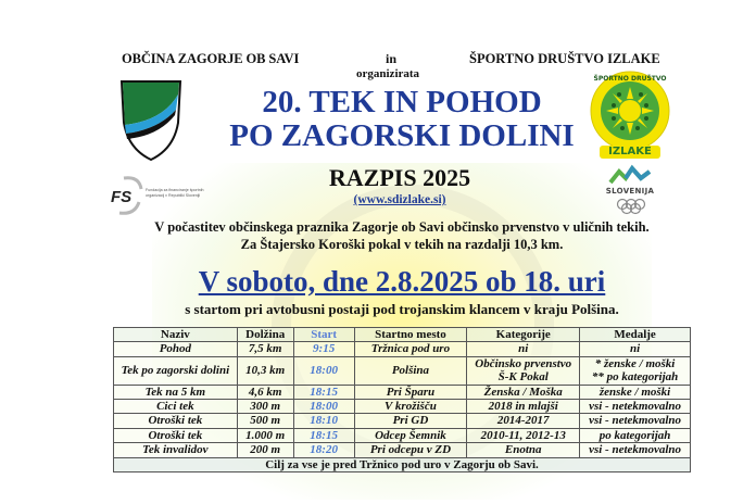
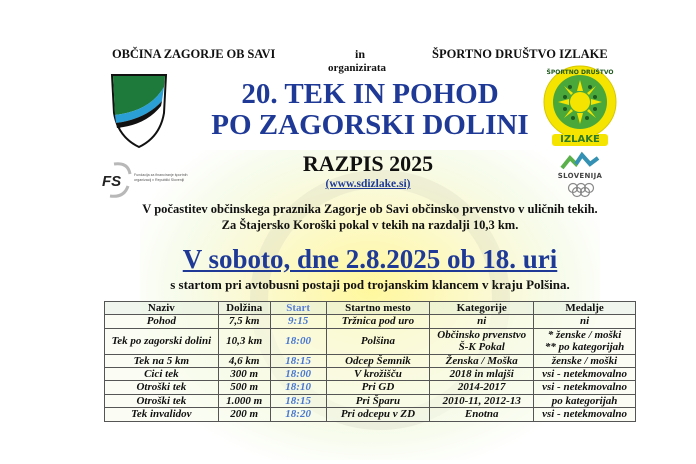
  OBČINA ZAGORJE OB SAVI
  in
  organizirata
  ŠPORTNO DRUŠTVO IZLAKE
  FS
  20. TEK IN POHOD
  PO ZAGORSKI DOLINI
  RAZPIS 2025
  (www.sdizlake.si)
  IZLAKE
  SLOVENIJA
  V počastitev občinskega praznika Zagorje ob Savi občinsko prvenstvo v uličnih tekih.
  Za Štajersko Koroški pokal v tekih na razdalji 10,3 km.
  V soboto, dne 2.8.2025 ob 18. uri
  s startom pri avtobusni postaji pod trojanskim klancem v kraju Polšina.
  Naziv	Dolžina	Start	Startno mesto	Kategorije	Medalje
  Pohod	7,5 km	9:15	Tržnica pod uro	ni	ni
  Tek po zagorski dolini	10,3 km	18:00	Polšina	Občinsko prvenstvoŠ-K Pokal	* ženske / moški** po kategorijah
- Tek na 5 km	4,6 km	18:15	Pri Šparu	Ženska / Moška	ženske / moški
+ Tek na 5 km	4,6 km	18:15	Odcep Šemnik	Ženska / Moška	ženske / moški
  Cici tek	300 m	18:00	V krožišču	2018 in mlajši	vsi - netekmovalno
  Otroški tek	500 m	18:10	Pri GD	2014-2017	vsi - netekmovalno
- Otroški tek	1.000 m	18:15	Odcep Šemnik	2010-11, 2012-13	po kategorijah
+ Otroški tek	1.000 m	18:15	Pri Šparu	2010-11, 2012-13	po kategorijah
  Tek invalidov	200 m	18:20	Pri odcepu v ZD	Enotna	vsi - netekmovalno
- Cilj za vse je pred Tržnico pod uro v Zagorju ob Savi.
